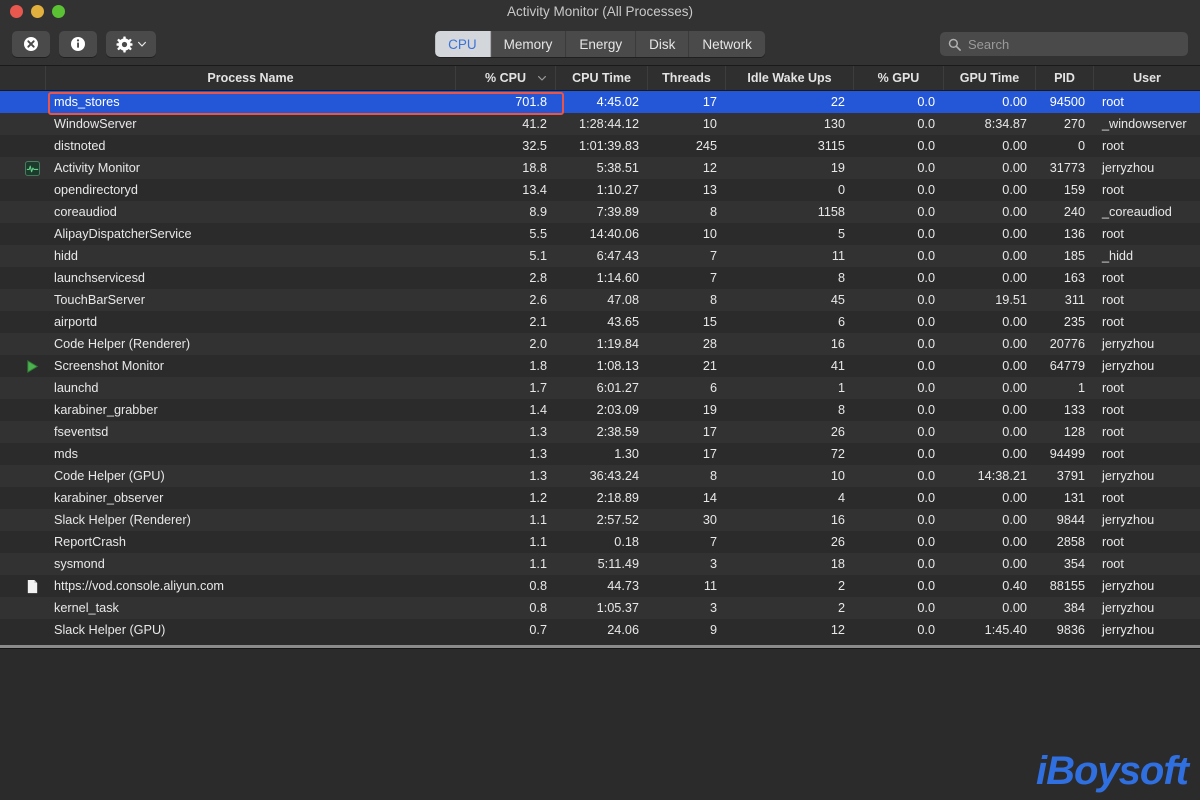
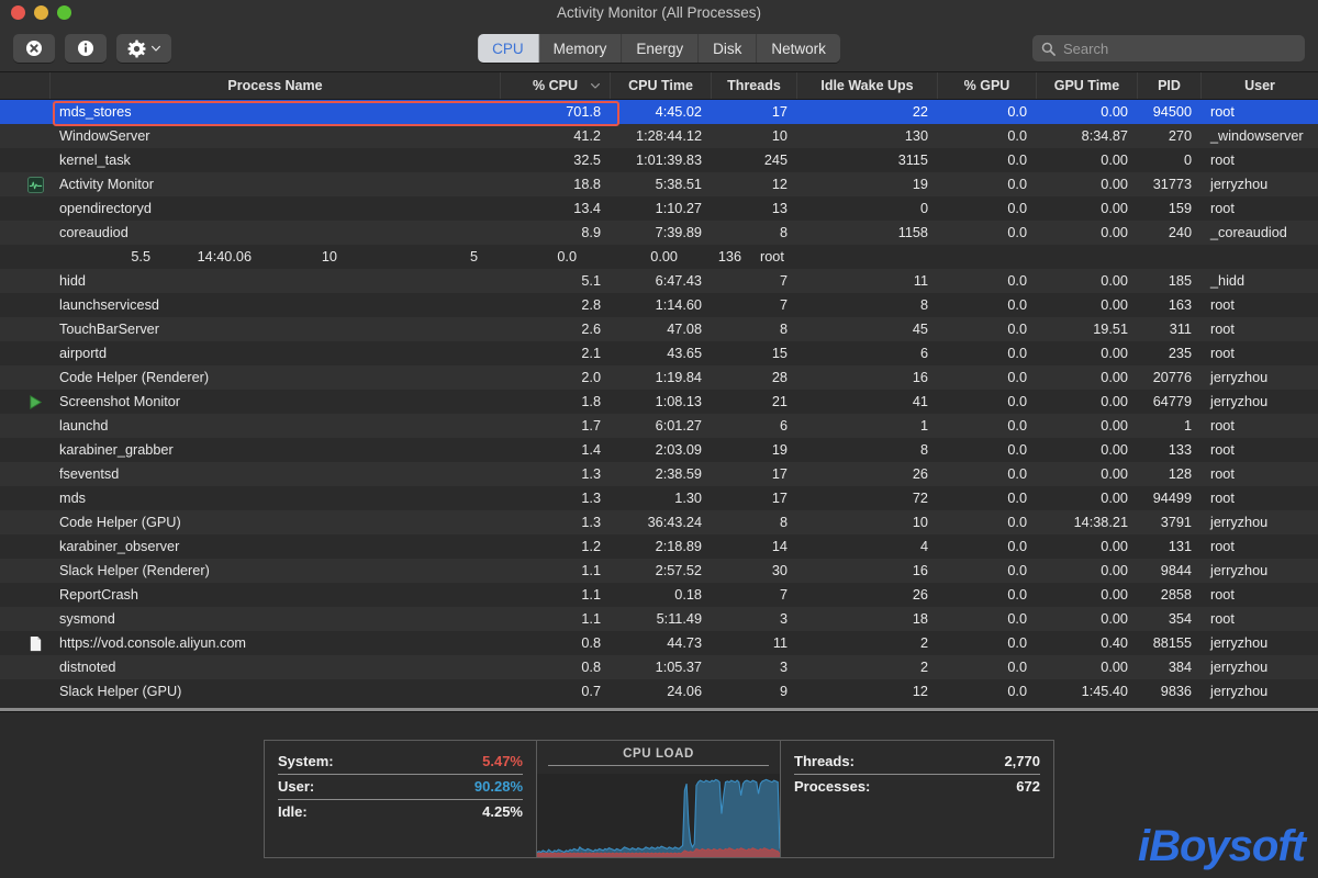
  Activity Monitor (All Processes)
  CPU
  Memory
  Energy
  Disk
  Network
  Search
  Process Name
  % CPU
  CPU Time
  Threads
  Idle Wake Ups
  % GPU
  GPU Time
  PID
  User
  mds_stores
  701.8
  4:45.02
  17
  22
  0.0
  0.00
  94500
  root
  WindowServer
  41.2
  1:28:44.12
  10
  130
  0.0
  8:34.87
  270
  _windowserver
- distnoted
+ kernel_task
  32.5
  1:01:39.83
  245
  3115
  0.0
  0.00
  0
  root
  Activity Monitor
  18.8
  5:38.51
  12
  19
  0.0
  0.00
  31773
  jerryzhou
  opendirectoryd
  13.4
  1:10.27
  13
  0
  0.0
  0.00
  159
  root
  coreaudiod
  8.9
  7:39.89
  8
  1158
  0.0
  0.00
  240
  _coreaudiod
- AlipayDispatcherService
  5.5
  14:40.06
  10
  5
  0.0
  0.00
  136
  root
  hidd
  5.1
  6:47.43
  7
  11
  0.0
  0.00
  185
  _hidd
  launchservicesd
  2.8
  1:14.60
  7
  8
  0.0
  0.00
  163
  root
  TouchBarServer
  2.6
  47.08
  8
  45
  0.0
  19.51
  311
  root
  airportd
  2.1
  43.65
  15
  6
  0.0
  0.00
  235
  root
  Code Helper (Renderer)
  2.0
  1:19.84
  28
  16
  0.0
  0.00
  20776
  jerryzhou
  Screenshot Monitor
  1.8
  1:08.13
  21
  41
  0.0
  0.00
  64779
  jerryzhou
  launchd
  1.7
  6:01.27
  6
  1
  0.0
  0.00
  1
  root
  karabiner_grabber
  1.4
  2:03.09
  19
  8
  0.0
  0.00
  133
  root
  fseventsd
  1.3
  2:38.59
  17
  26
  0.0
  0.00
  128
  root
  mds
  1.3
  1.30
  17
  72
  0.0
  0.00
  94499
  root
  Code Helper (GPU)
  1.3
  36:43.24
  8
  10
  0.0
  14:38.21
  3791
  jerryzhou
  karabiner_observer
  1.2
  2:18.89
  14
  4
  0.0
  0.00
  131
  root
  Slack Helper (Renderer)
  1.1
  2:57.52
  30
  16
  0.0
  0.00
  9844
  jerryzhou
  ReportCrash
  1.1
  0.18
  7
  26
  0.0
  0.00
  2858
  root
  sysmond
  1.1
  5:11.49
  3
  18
  0.0
  0.00
  354
  root
  https://vod.console.aliyun.com
  0.8
  44.73
  11
  2
  0.0
  0.40
  88155
  jerryzhou
- kernel_task
+ distnoted
  0.8
  1:05.37
  3
  2
  0.0
  0.00
  384
  jerryzhou
  Slack Helper (GPU)
  0.7
  24.06
  9
  12
  0.0
  1:45.40
  9836
  jerryzhou
+ System:
+ 5.47%
+ User:
+ 90.28%
+ Idle:
+ 4.25%
+ CPU LOAD
+ Threads:
+ 2,770
+ Processes:
+ 672
  iBoysoft
